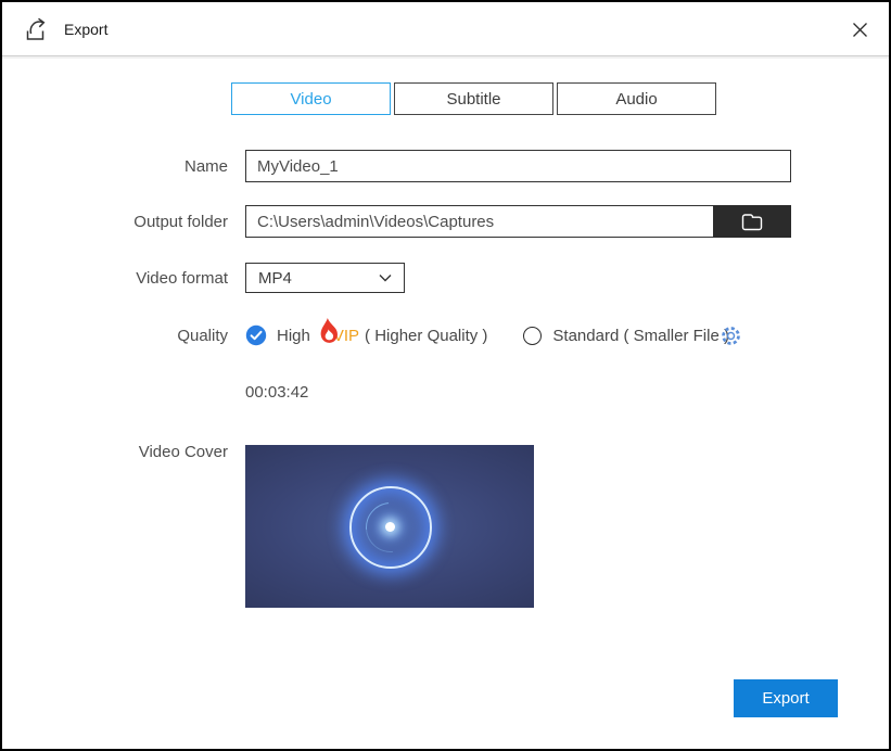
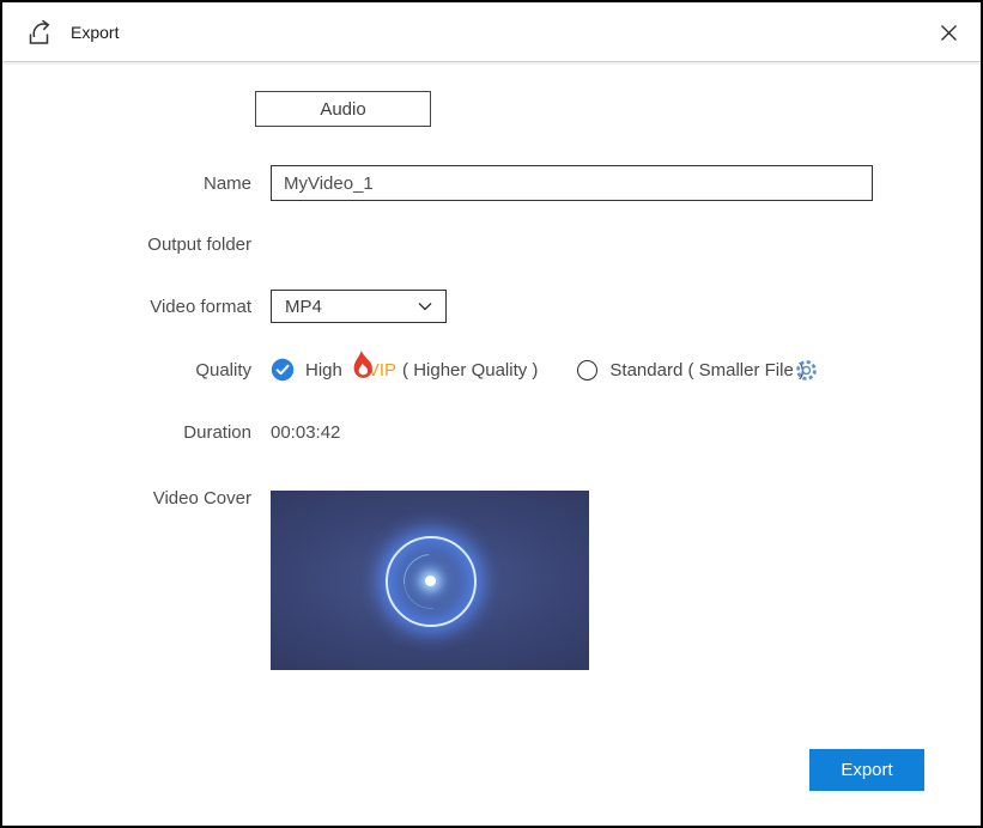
  Export
- Video
- Subtitle
  Audio
  Name
  MyVideo_1
  Output folder
- C:\Users\admin\Videos\Captures
  Video format
  MP4
  Quality
  High
  VIP
  ( Higher Quality )
  Standard ( Smaller File
+ Duration
  00:03:42
  Video Cover
  Export
